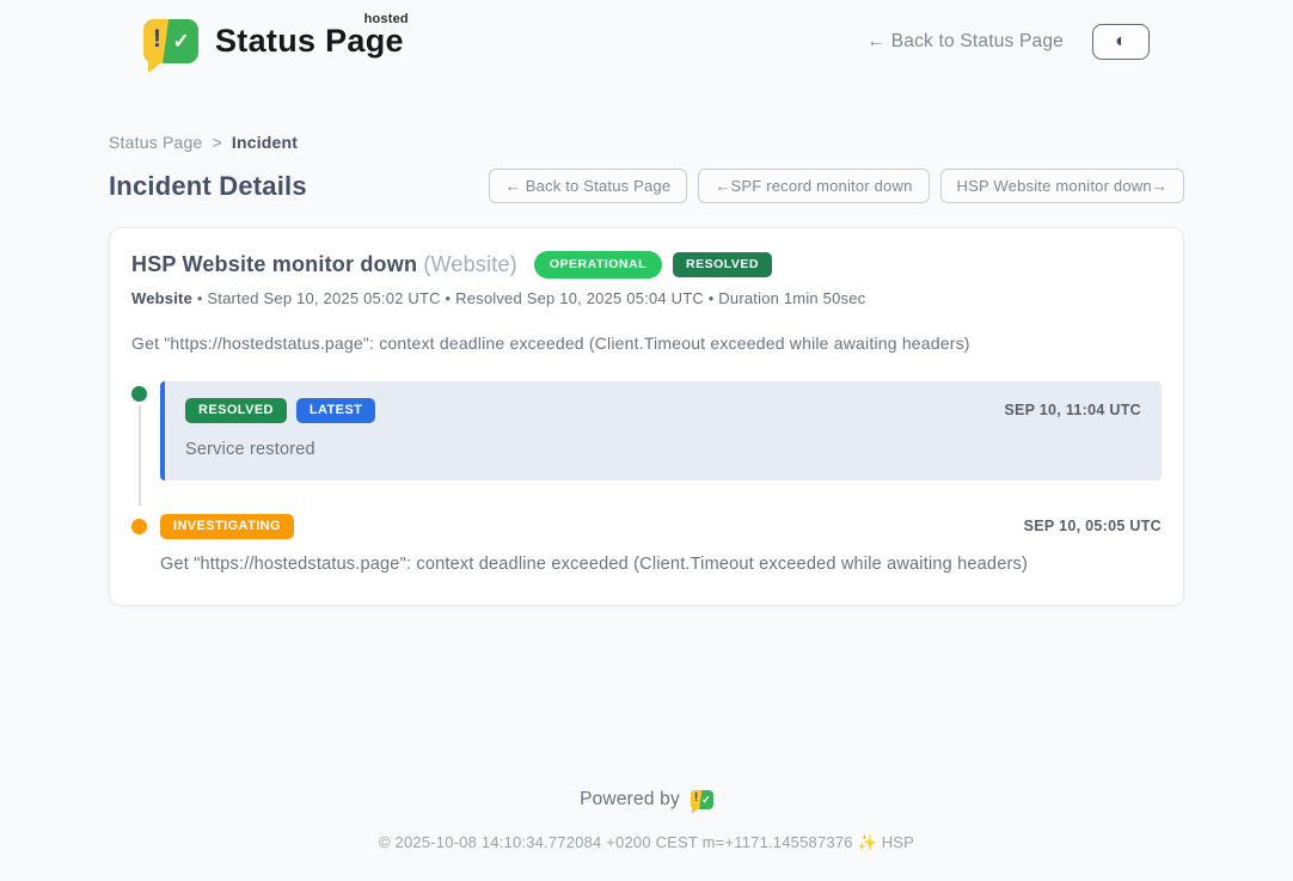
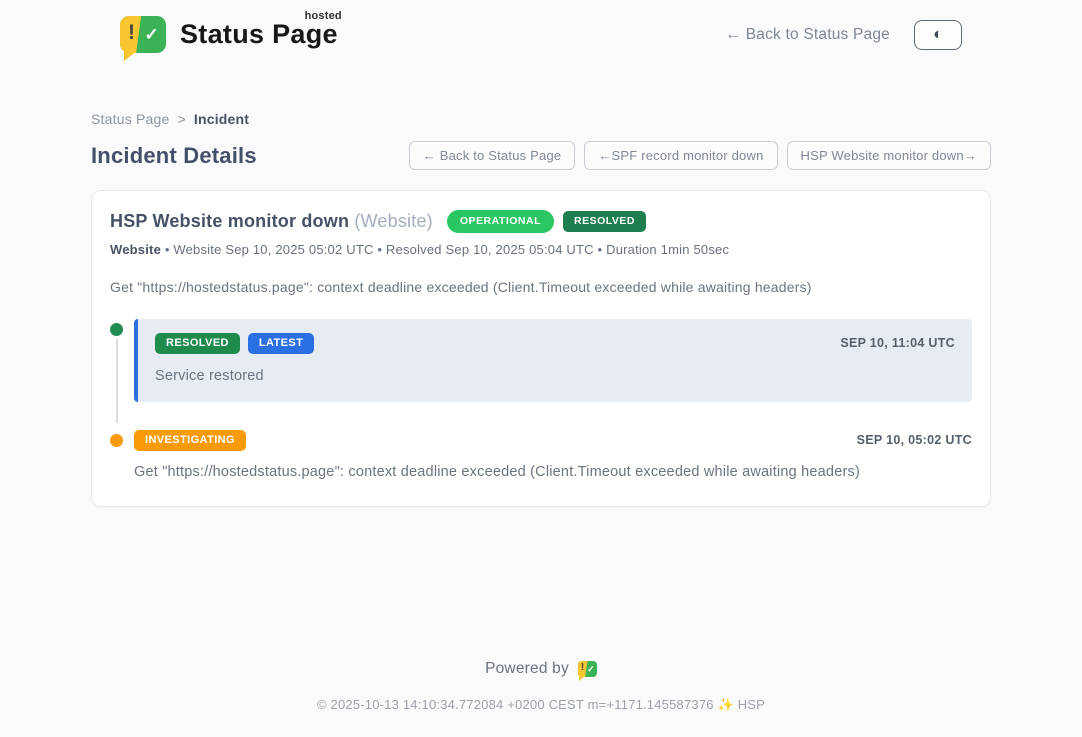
  !
  ✓
  Status Page
  hosted
  ← Back to Status Page
  ◐
  Status Page
  >
  Incident
  Incident Details
  ← Back to Status Page
  ←SPF record monitor down
  HSP Website monitor down→
  HSP Website monitor down (Website)
  OPERATIONAL
  RESOLVED
- Website • Started Sep 10, 2025 05:02 UTC • Resolved Sep 10, 2025 05:04 UTC • Duration 1min 50sec
+ Website • Website Sep 10, 2025 05:02 UTC • Resolved Sep 10, 2025 05:04 UTC • Duration 1min 50sec
  Get "https://hostedstatus.page": context deadline exceeded (Client.Timeout exceeded while awaiting headers)
  RESOLVED
  LATEST
  SEP 10, 11:04 UTC
  Service restored
  INVESTIGATING
- SEP 10, 05:05 UTC
+ SEP 10, 05:02 UTC
  Get "https://hostedstatus.page": context deadline exceeded (Client.Timeout exceeded while awaiting headers)
  Powered by
  !
  ✓
- © 2025-10-08 14:10:34.772084 +0200 CEST m=+1171.145587376 ✨ HSP
+ © 2025-10-13 14:10:34.772084 +0200 CEST m=+1171.145587376 ✨ HSP
